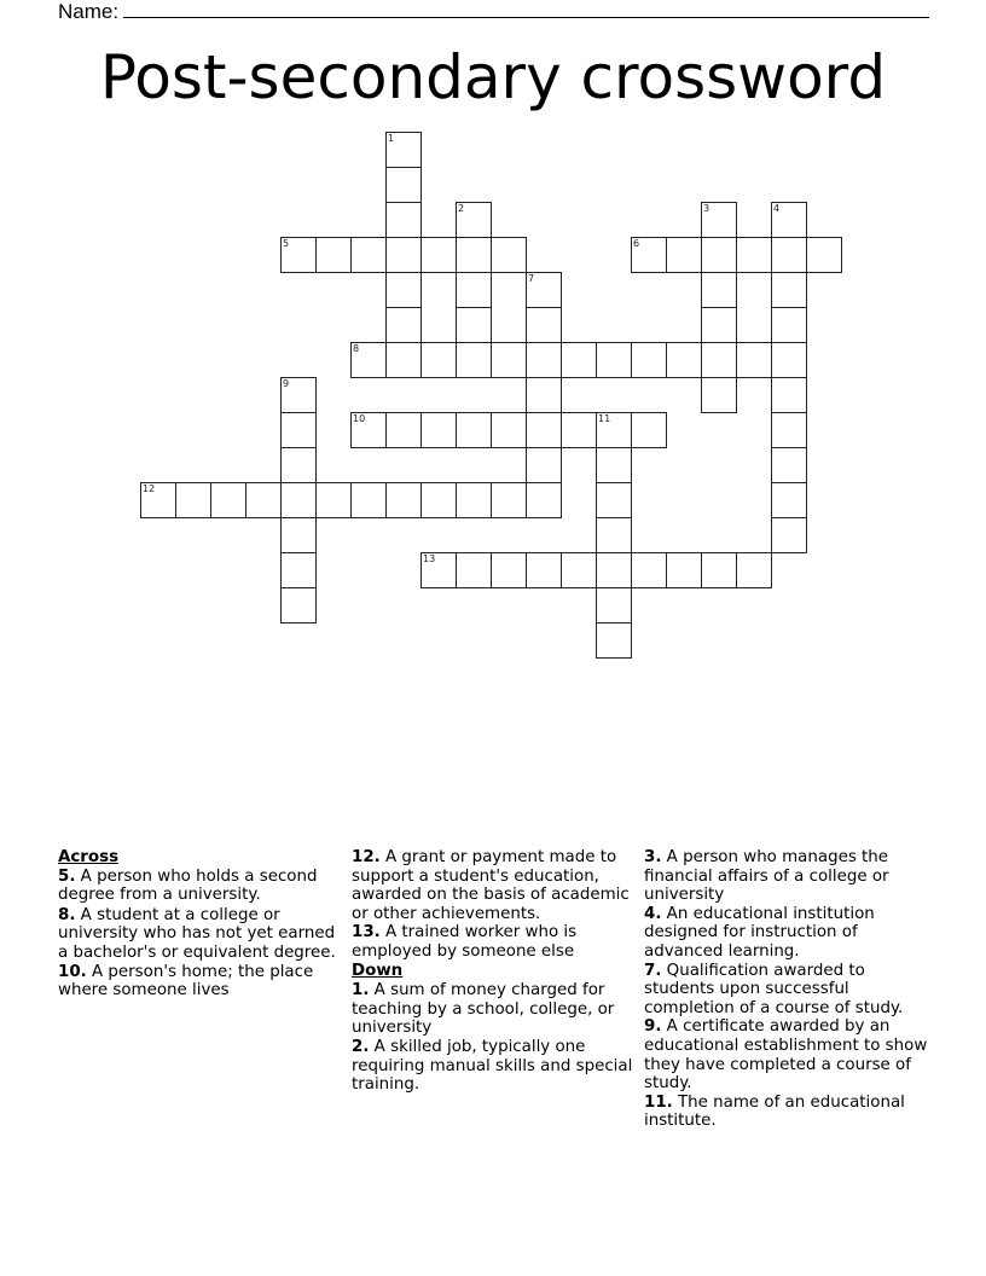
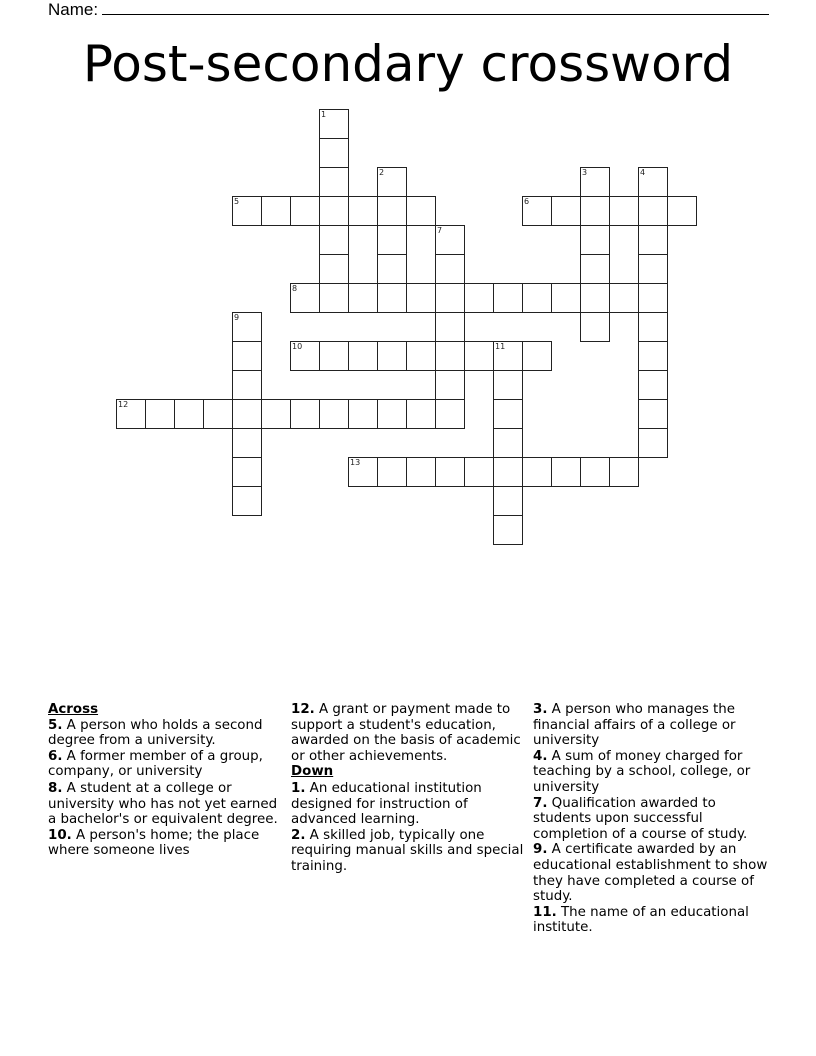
  Name:
  Post-secondary crossword
  1
  2
  3
  4
  5
  6
  7
  8
  9
  10
  11
  12
  13
  Across
  5. A person who holds a second degree from a university.
+ 6. A former member of a group, company, or university
  8. A student at a college or university who has not yet earned a bachelor's or equivalent degree.
  10. A person's home; the place where someone lives
  12. A grant or payment made to support a student's education, awarded on the basis of academic or other achievements.
- 13. A trained worker who is employed by someone else
  Down
- 1. A sum of money charged for teaching by a school, college, or university
+ 1. An educational institution designed for instruction of advanced learning.
  2. A skilled job, typically one requiring manual skills and special training.
  3. A person who manages the financial affairs of a college or university
- 4. An educational institution designed for instruction of advanced learning.
+ 4. A sum of money charged for teaching by a school, college, or university
  7. Qualification awarded to students upon successful completion of a course of study.
  9. A certificate awarded by an educational establishment to show they have completed a course of study.
  11. The name of an educational institute.
